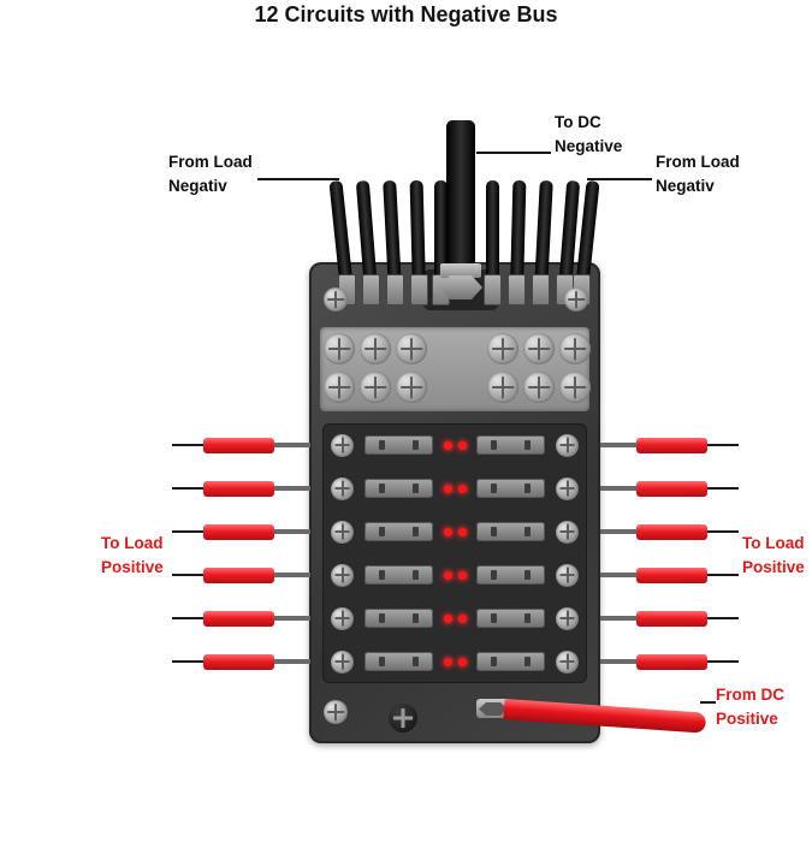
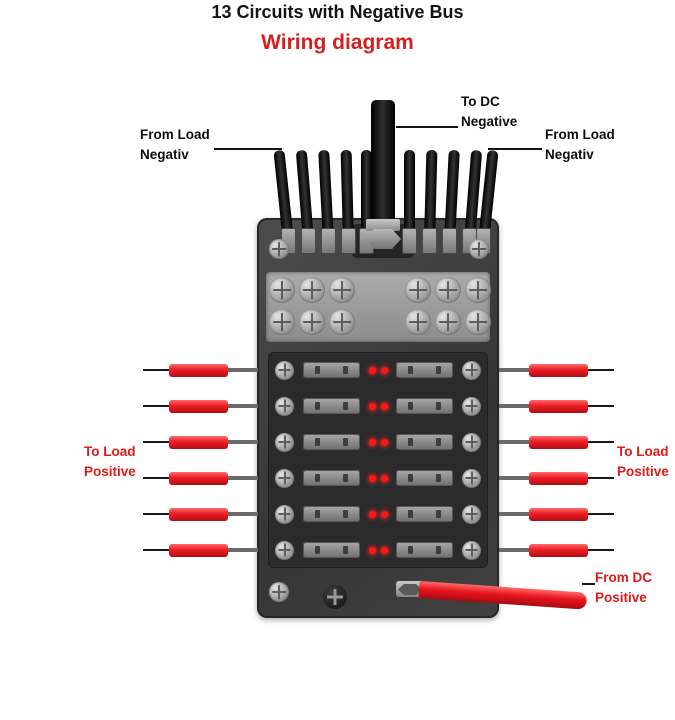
- 12 Circuits with Negative Bus
+ 13 Circuits with Negative Bus
+ Wiring diagram
  From Load
  Negativ
  From Load
  Negativ
  To DC
  Negative
  To Load
  Positive
  To Load
  Positive
  From DC
  Positive
